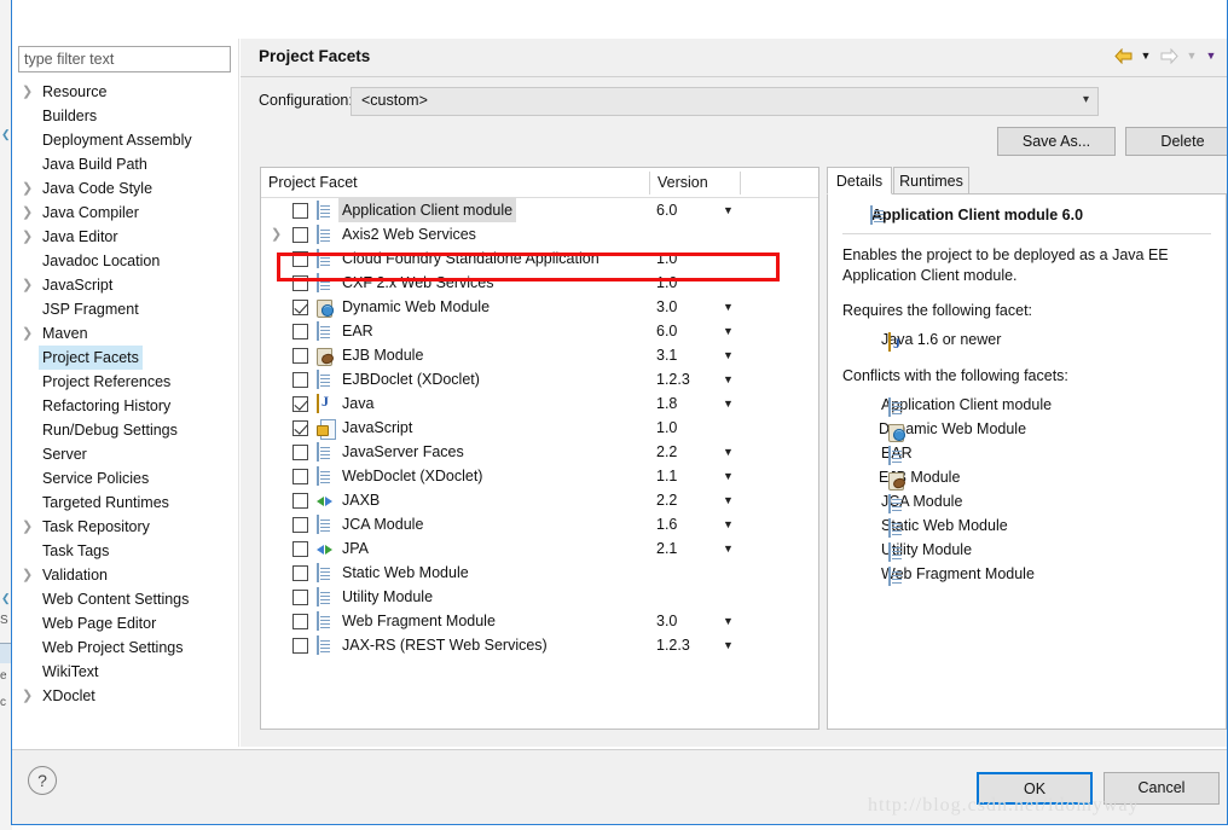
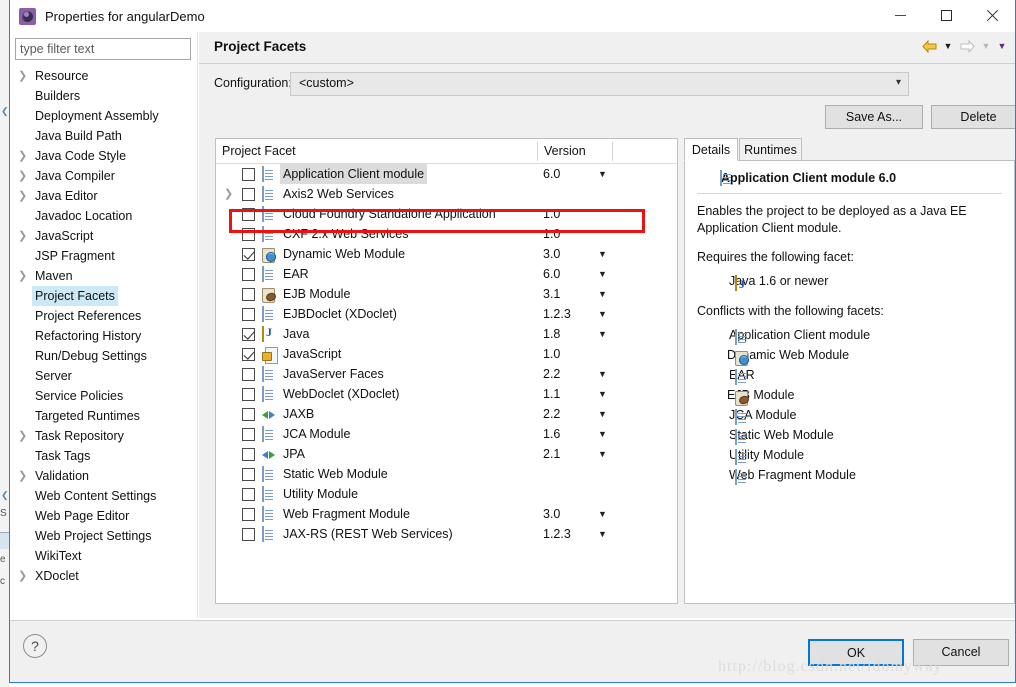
  ❮
  ❮
  S
  e
  c
+ Properties for angularDemo
  type filter text
  ❯
  Resource
  Builders
  Deployment Assembly
  Java Build Path
  ❯
  Java Code Style
  ❯
  Java Compiler
  ❯
  Java Editor
  Javadoc Location
  ❯
  JavaScript
  JSP Fragment
  ❯
  Maven
  Project Facets
  Project References
  Refactoring History
  Run/Debug Settings
  Server
  Service Policies
  Targeted Runtimes
  ❯
  Task Repository
  Task Tags
  ❯
  Validation
  Web Content Settings
  Web Page Editor
  Web Project Settings
  WikiText
  ❯
  XDoclet
  Project Facets
  ▼
  ▼
  ▼
  Configuration
  <custom>
  ▾
  Save As...
  Delete
  Project Facet
  Version
  Application Client module
  6.0
  ▼
  ❯
  Axis2 Web Services
  Cloud Foundry Standalone Application
  1.0
  CXF 2.x Web Services
  1.0
  Dynamic Web Module
  3.0
  ▼
  EAR
  6.0
  ▼
  EJB Module
  3.1
  ▼
  EJBDoclet (XDoclet)
  1.2.3
  ▼
  Java
  1.8
  ▼
  JavaScript
  1.0
  JavaServer Faces
  2.2
  ▼
  WebDoclet (XDoclet)
  1.1
  ▼
  JAXB
  2.2
  ▼
  JCA Module
  1.6
  ▼
  JPA
  2.1
  ▼
  Static Web Module
  Utility Module
  Web Fragment Module
  3.0
  ▼
  JAX-RS (REST Web Services)
  1.2.3
  ▼
  Details
  Runtimes
  Application Client module 6.0
  Enables the project to be deployed as a Java EE Application Client module.
  Requires the following facet:
  Ja 1.6 or newer
  Conflicts with the following facets:
  Application Client module
  Damic Web Module
  EAR
  E Module
  JCA Module
  Static Web Module
  Utility Module
  eb Fragment Module
  ?
  OK
  Cancel
  http://blog.csdn.net/idomyway
